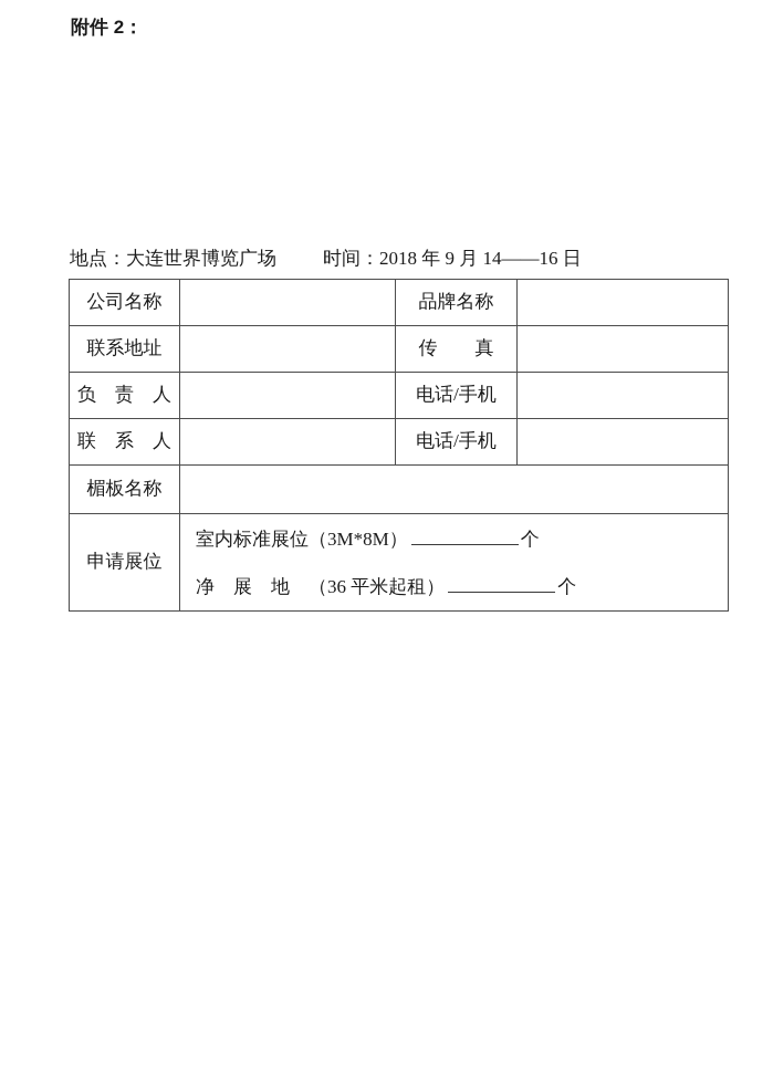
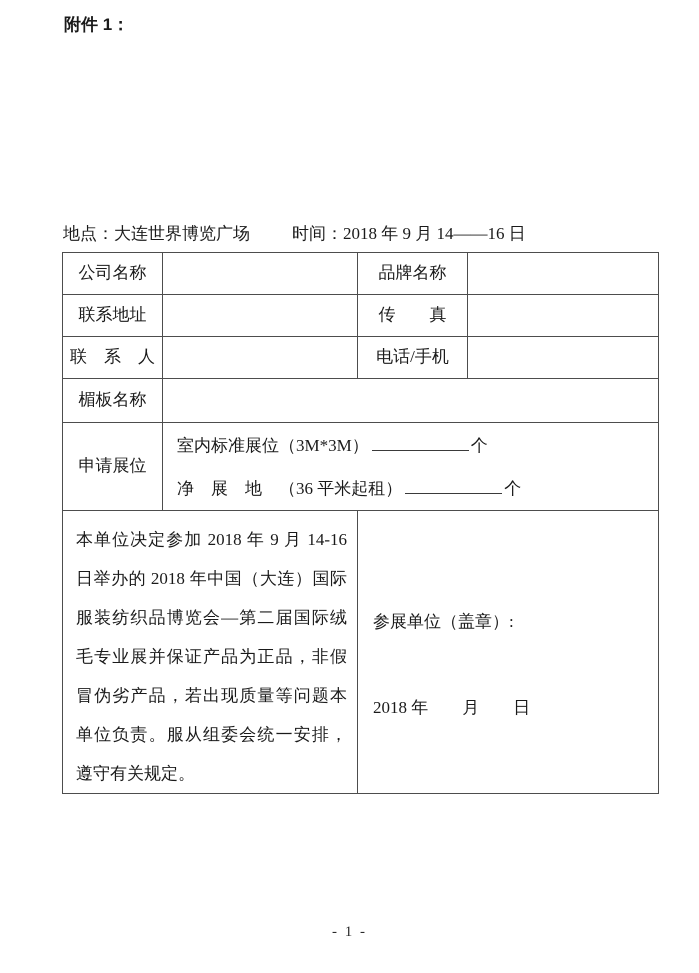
- 附件 2：
+ 附件 1：
  地点：大连世界博览广场 时间：2018 年 9 月 14——16 日
  公司名称		品牌名称
  联系地址		传 真
- 负 责 人		电话/手机
  联 系 人		电话/手机
  楣板名称
- 申请展位	室内标准展位（3M*8M） 个 净 展 地 （36 平米起租） 个
+ 申请展位	室内标准展位（3M*3M） 个 净 展 地 （36 平米起租） 个
+ 本单位决定参加 2018 年 9 月 14-16 日举办的 2018 年中国（大连）国际服装纺织品博览会—第二届国际绒毛专业展并保证产品为正品，非假冒伪劣产品，若出现质量等问题本单位负责。服从组委会统一安排，遵守有关规定。	参展单位（盖章）: 2018 年 月 日
+ - 1 -
